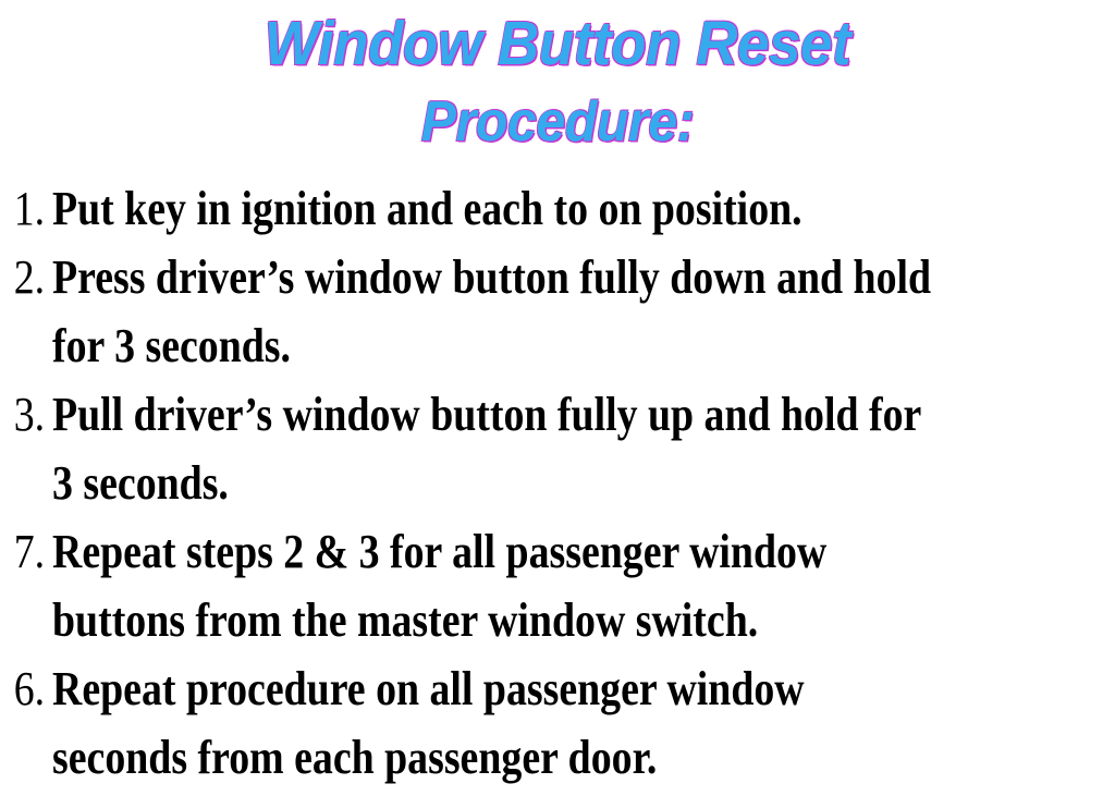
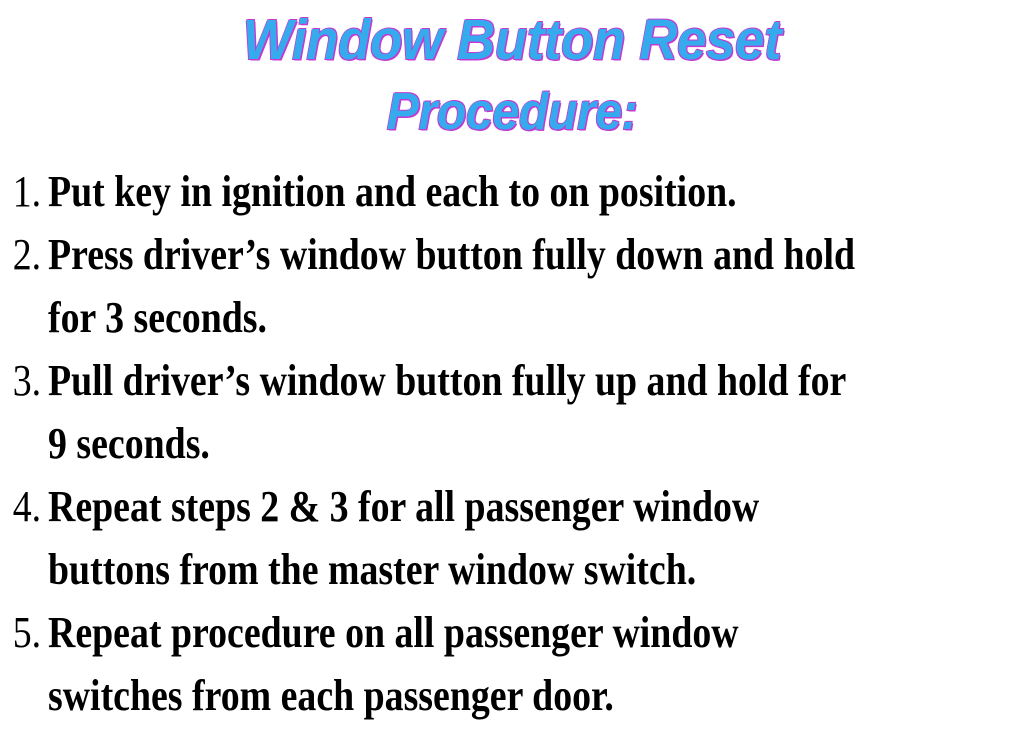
  Window Button Reset
  Procedure:
  1.
  Put key in ignition and each to on position.
  2.
  Press driver’s window button fully down and hold
  for 3 seconds.
  3.
  Pull driver’s window button fully up and hold for
- 3 seconds.
+ 9 seconds.
- 7.
+ 4.
  Repeat steps 2 & 3 for all passenger window
  buttons from the master window switch.
- 6.
+ 5.
  Repeat procedure on all passenger window
- seconds from each passenger door.
+ switches from each passenger door.
